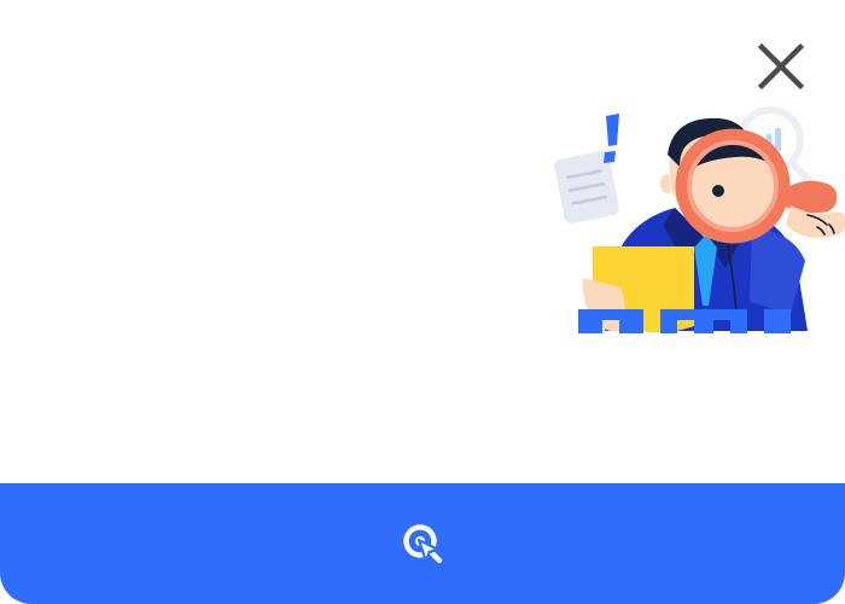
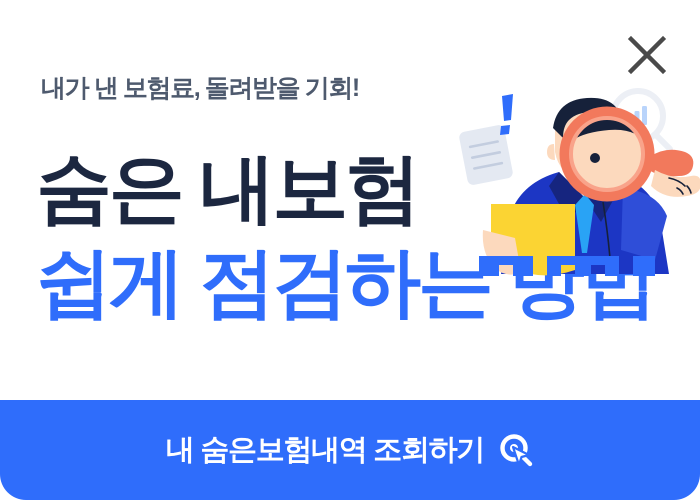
+ 내가 낸 보험료, 돌려받을 기회!
+ 숨은 내보험
+ 쉽게 점검하는 방법
+ 내 숨은보험내역 조회하기
